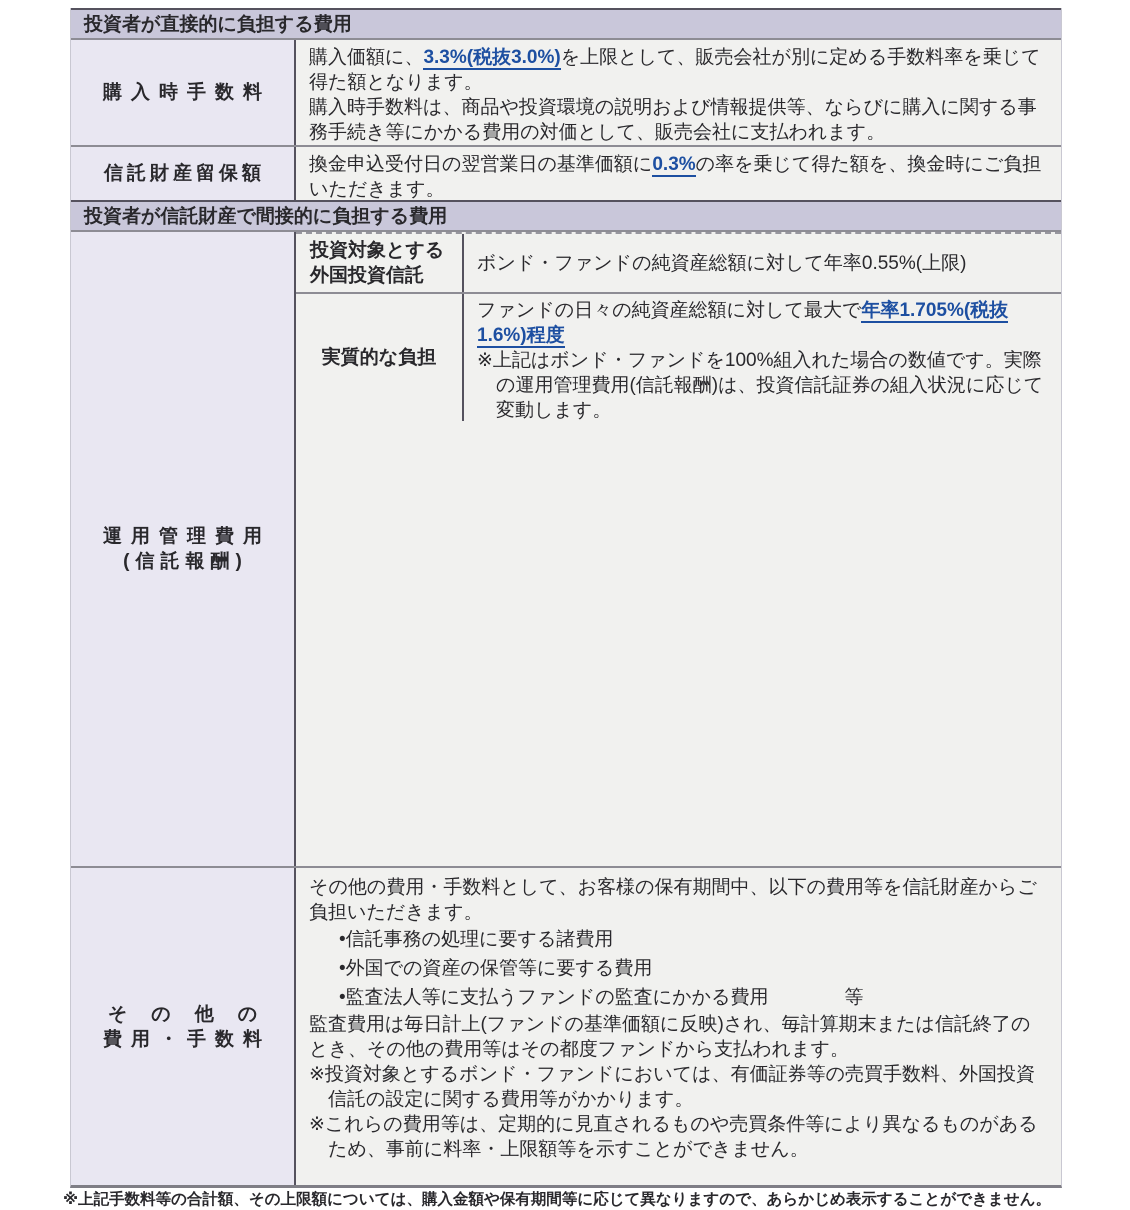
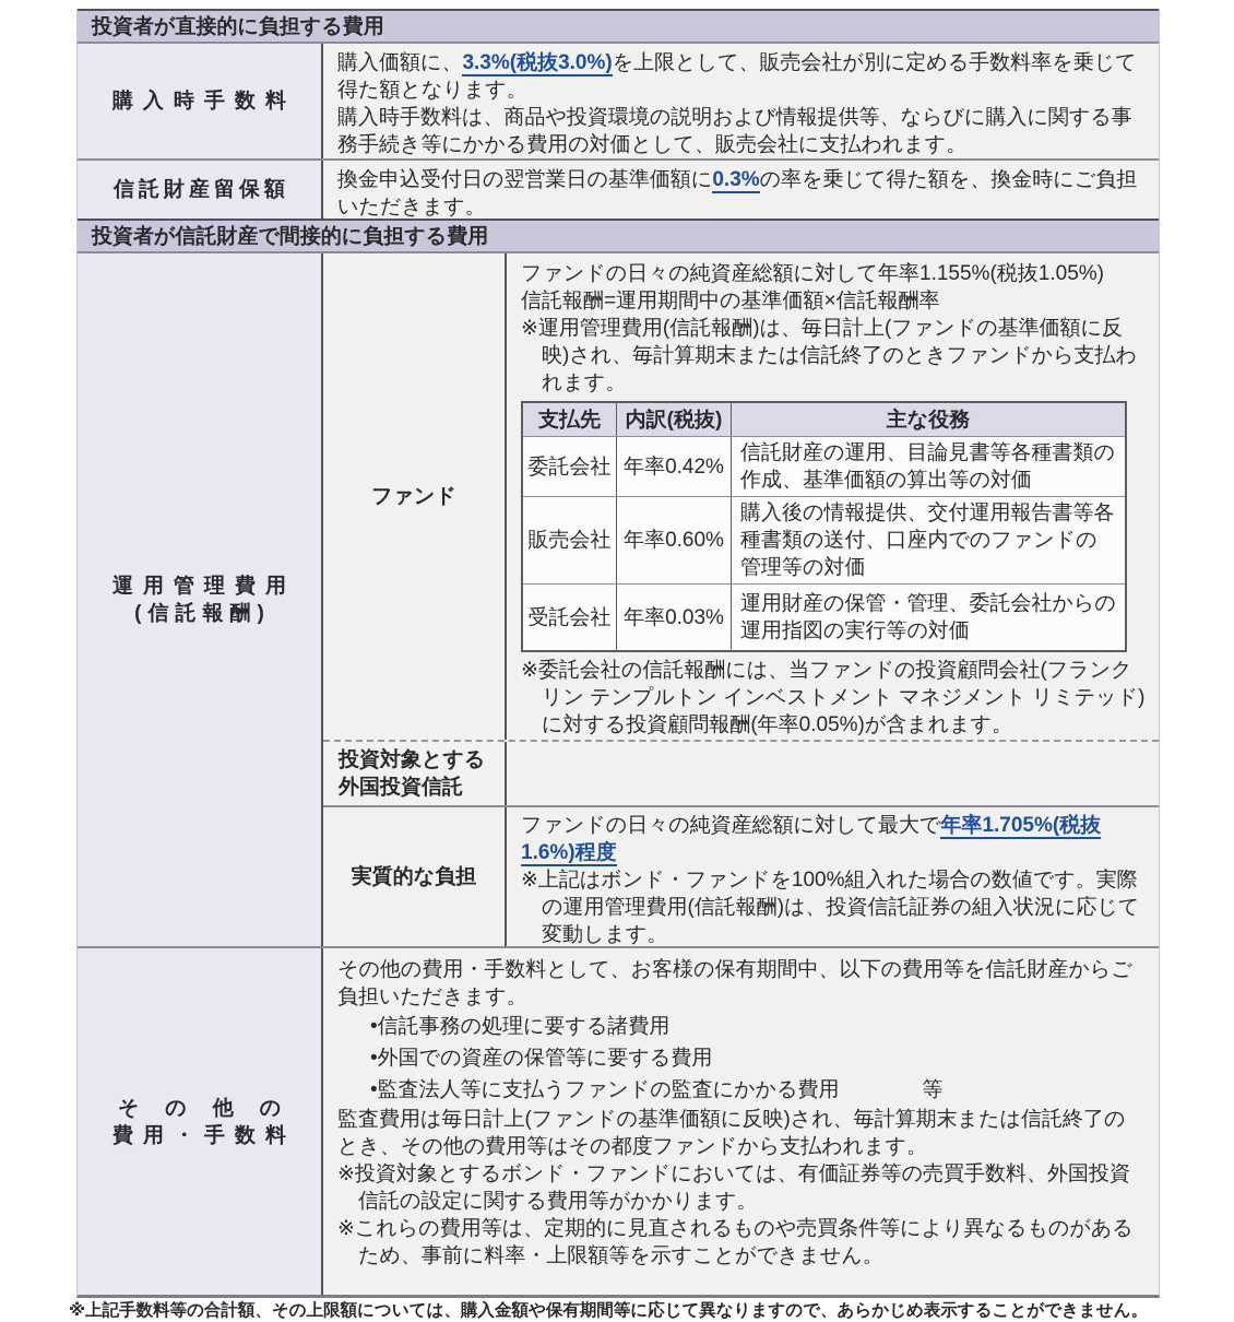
  投資者が直接的に負担する費用
  購入時手数料
  購入価額に、3.3%(税抜3.0%)を上限として、販売会社が別に定める手数料率を乗じて得た額となります。
  購入時手数料は、商品や投資環境の説明および情報提供等、ならびに購入に関する事務手続き等にかかる費用の対価として、販売会社に支払われます。
  信託財産留保額
  換金申込受付日の翌営業日の基準価額に0.3%の率を乗じて得た額を、換金時にご負担いただきます。
  投資者が信託財産で間接的に負担する費用
  運用管理費用
  (信託報酬)
+ ファンド
+ ファンドの日々の純資産総額に対して年率1.155%(税抜1.05%)
+ 信託報酬=運用期間中の基準価額×信託報酬率
+ ※運用管理費用(信託報酬)は、毎日計上(ファンドの基準価額に反映)され、毎計算期末または信託終了のときファンドから支払われます。
+ 支払先
+ 内訳(税抜)
+ 主な役務
+ 委託会社
+ 年率0.42%
+ 信託財産の運用、目論見書等各種書類の作成、基準価額の算出等の対価
+ 販売会社
+ 年率0.60%
+ 購入後の情報提供、交付運用報告書等各種書類の送付、口座内でのファンドの管理等の対価
+ 受託会社
+ 年率0.03%
+ 運用財産の保管・管理、委託会社からの運用指図の実行等の対価
+ ※委託会社の信託報酬には、当ファンドの投資顧問会社(フランクリン テンプルトン インベストメント マネジメント リミテッド)に対する投資顧問報酬(年率0.05%)が含まれます。
  投資対象とする
  外国投資信託
- ボンド・ファンドの純資産総額に対して年率0.55%(上限)
  実質的な負担
  ファンドの日々の純資産総額に対して最大で年率1.705%(税抜1.6%)程度
  ※上記はボンド・ファンドを100%組入れた場合の数値です。実際の運用管理費用(信託報酬)は、投資信託証券の組入状況に応じて変動します。
  その他の
  費用・手数料
  その他の費用・手数料として、お客様の保有期間中、以下の費用等を信託財産からご負担いただきます。
  •信託事務の処理に要する諸費用
  •外国での資産の保管等に要する費用
  •監査法人等に支払うファンドの監査にかかる費用 等
  監査費用は毎日計上(ファンドの基準価額に反映)され、毎計算期末または信託終了のとき、その他の費用等はその都度ファンドから支払われます。
  ※投資対象とするボンド・ファンドにおいては、有価証券等の売買手数料、外国投資信託の設定に関する費用等がかかります。
  ※これらの費用等は、定期的に見直されるものや売買条件等により異なるものがあるため、事前に料率・上限額等を示すことができません。
  ※上記手数料等の合計額、その上限額については、購入金額や保有期間等に応じて異なりますので、あらかじめ表示することができません。
